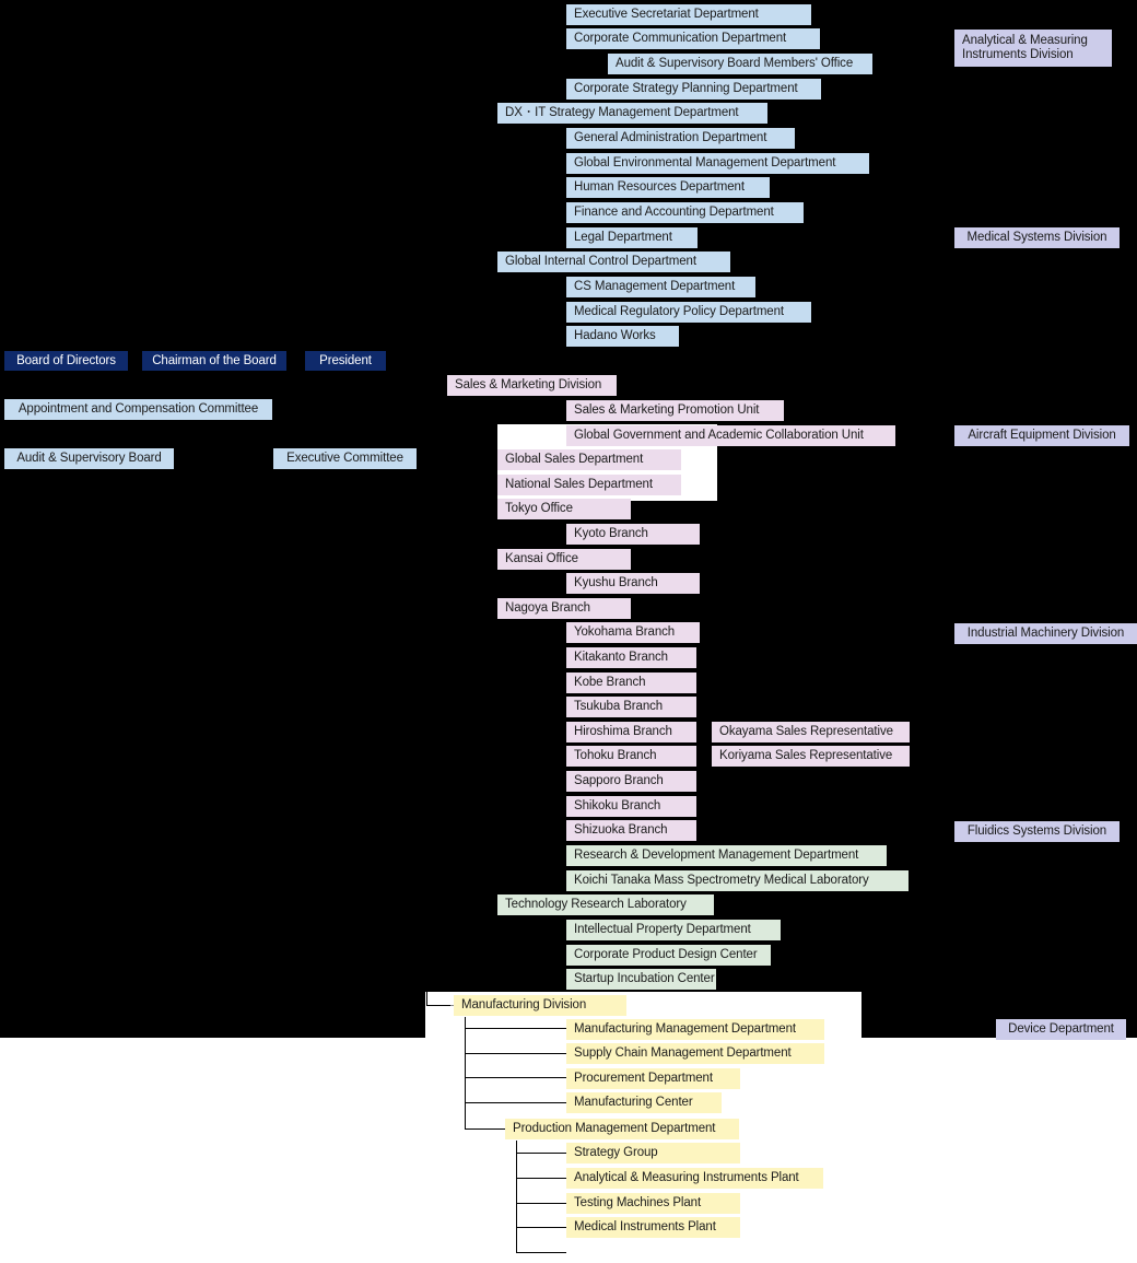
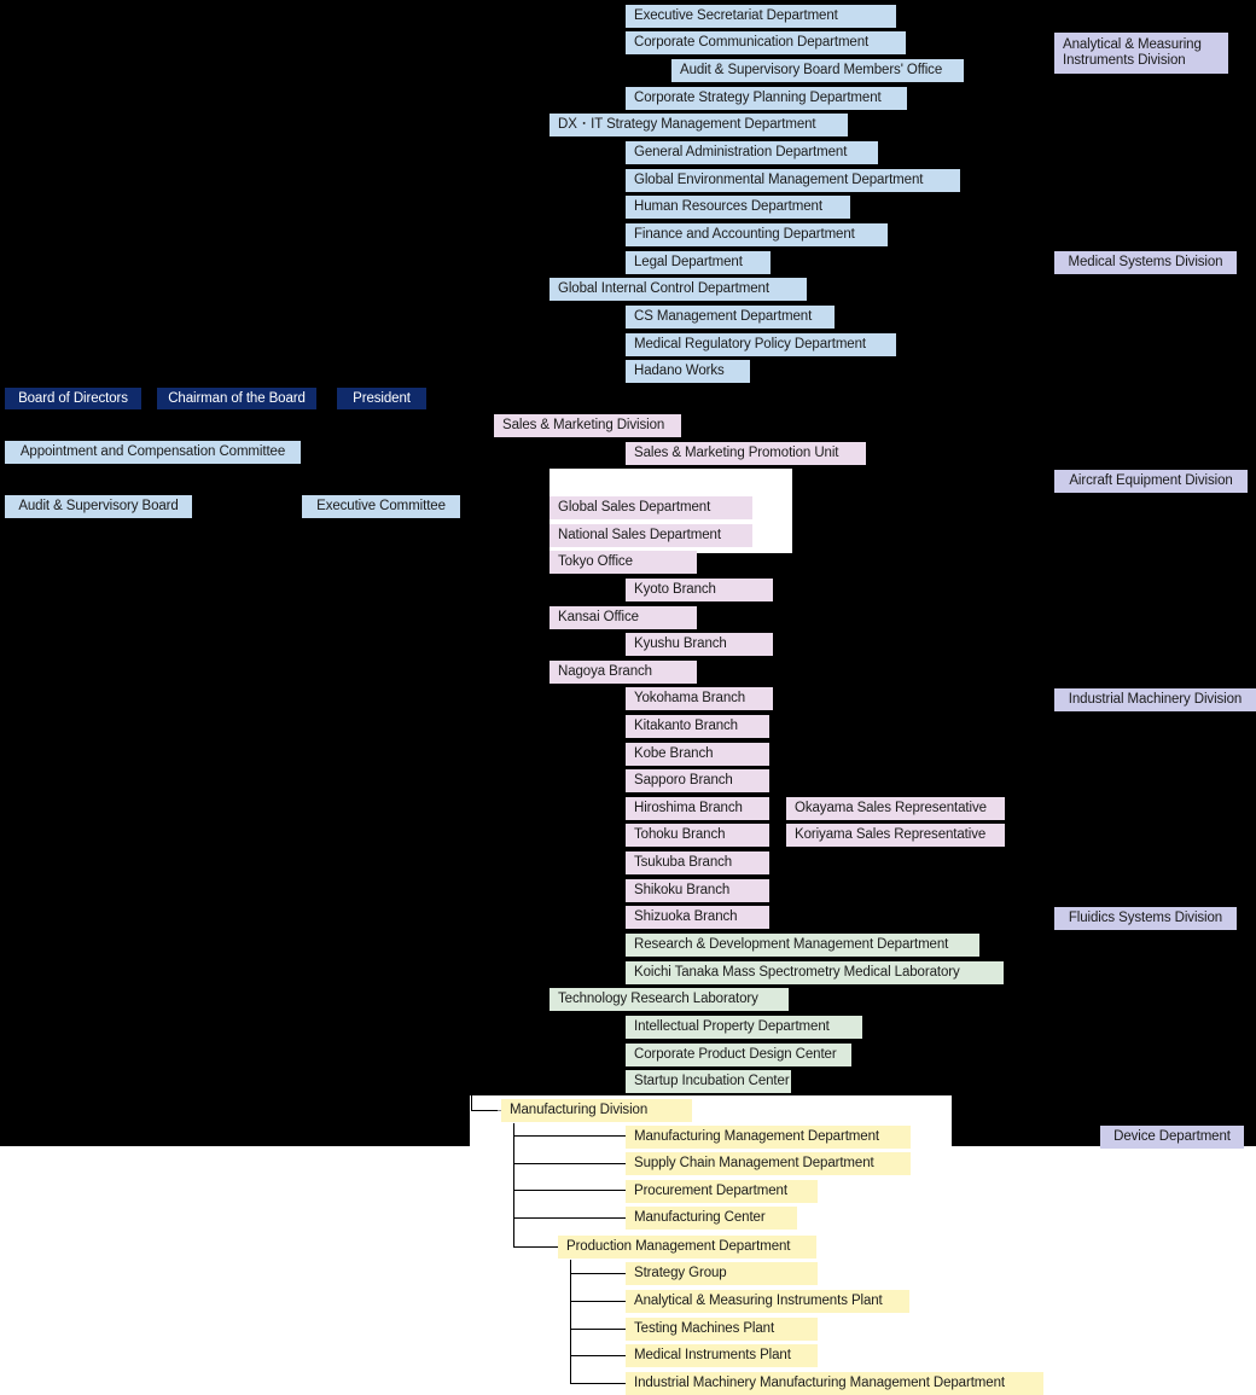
  Executive Secretariat Department
  Corporate Communication Department
  Audit & Supervisory Board Members' Office
  Corporate Strategy Planning Department
  DX・IT Strategy Management Department
  General Administration Department
  Global Environmental Management Department
  Human Resources Department
  Finance and Accounting Department
  Legal Department
  Global Internal Control Department
  CS Management Department
  Medical Regulatory Policy Department
  Hadano Works
  Analytical & Measuring Instruments Division
  Medical Systems Division
  Aircraft Equipment Division
  Industrial Machinery Division
  Fluidics Systems Division
  Device Department
  Board of Directors
  Chairman of the Board
  President
  Appointment and Compensation Committee
  Audit & Supervisory Board
  Executive Committee
  Sales & Marketing Division
  Sales & Marketing Promotion Unit
- Global Government and Academic Collaboration Unit
  Global Sales Department
  National Sales Department
  Tokyo Office
  Kyoto Branch
  Kansai Office
  Kyushu Branch
  Nagoya Branch
  Yokohama Branch
  Kitakanto Branch
  Kobe Branch
- Tsukuba Branch
+ Sapporo Branch
  Hiroshima Branch
  Tohoku Branch
- Sapporo Branch
+ Tsukuba Branch
  Shikoku Branch
  Shizuoka Branch
  Okayama Sales Representative
  Koriyama Sales Representative
  Research & Development Management Department
  Koichi Tanaka Mass Spectrometry Medical Laboratory
  Technology Research Laboratory
  Intellectual Property Department
  Corporate Product Design Center
  Startup Incubation Center
  Manufacturing Division
  Manufacturing Management Department
  Supply Chain Management Department
  Procurement Department
  Manufacturing Center
  Production Management Department
  Strategy Group
  Analytical & Measuring Instruments Plant
  Testing Machines Plant
  Medical Instruments Plant
+ Industrial Machinery Manufacturing Management Department
